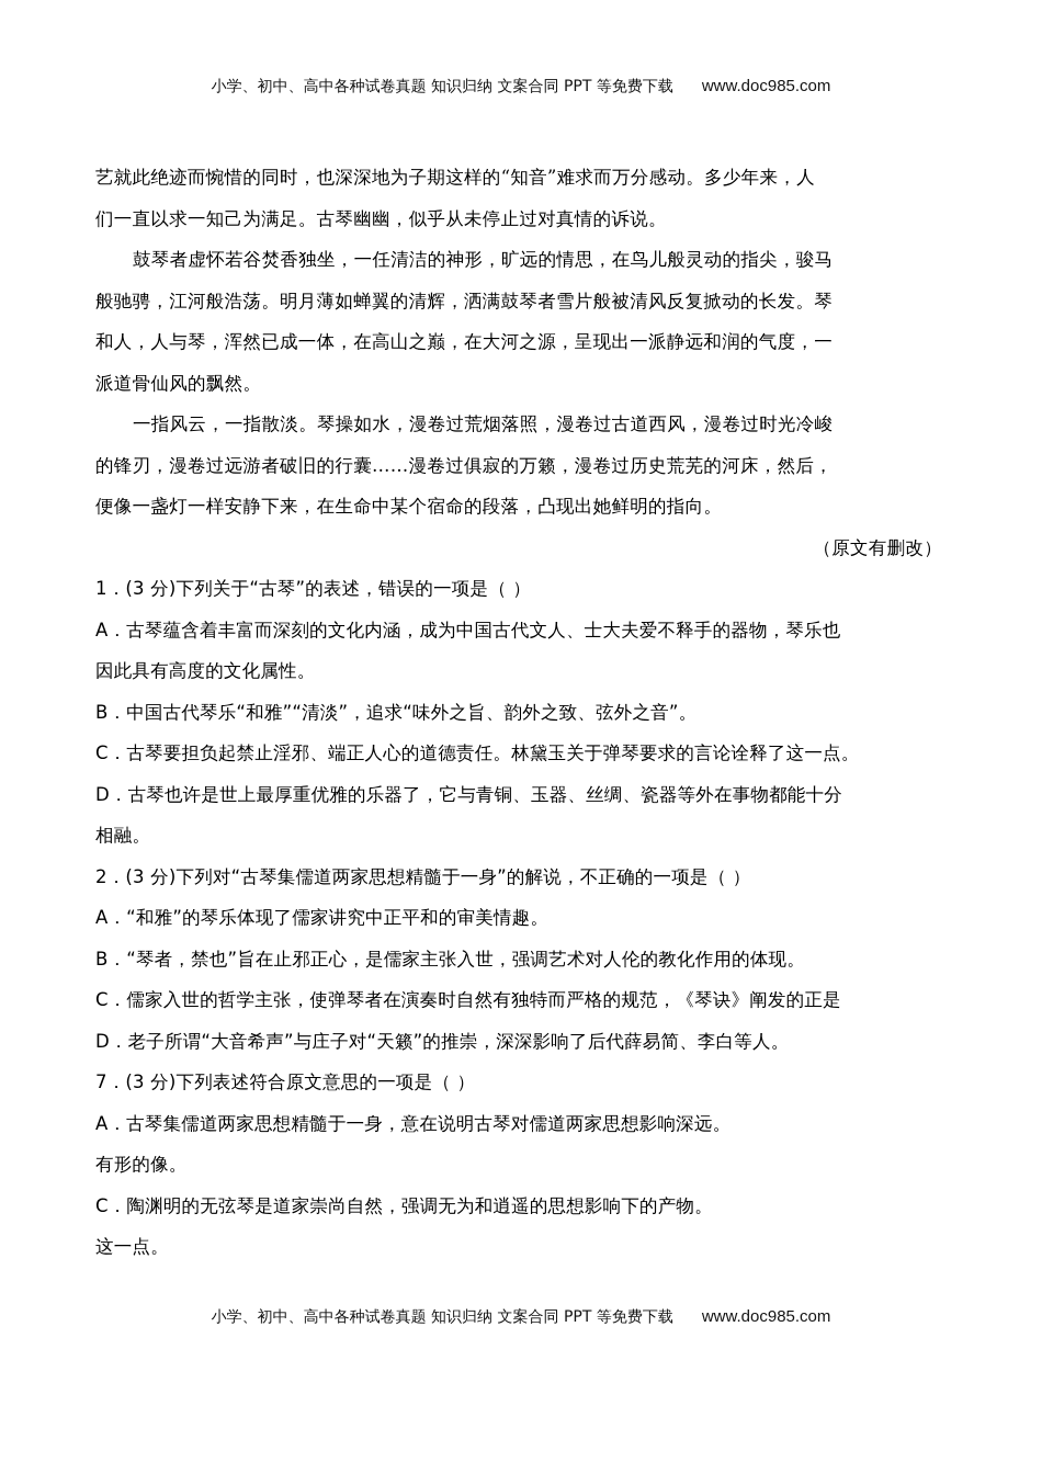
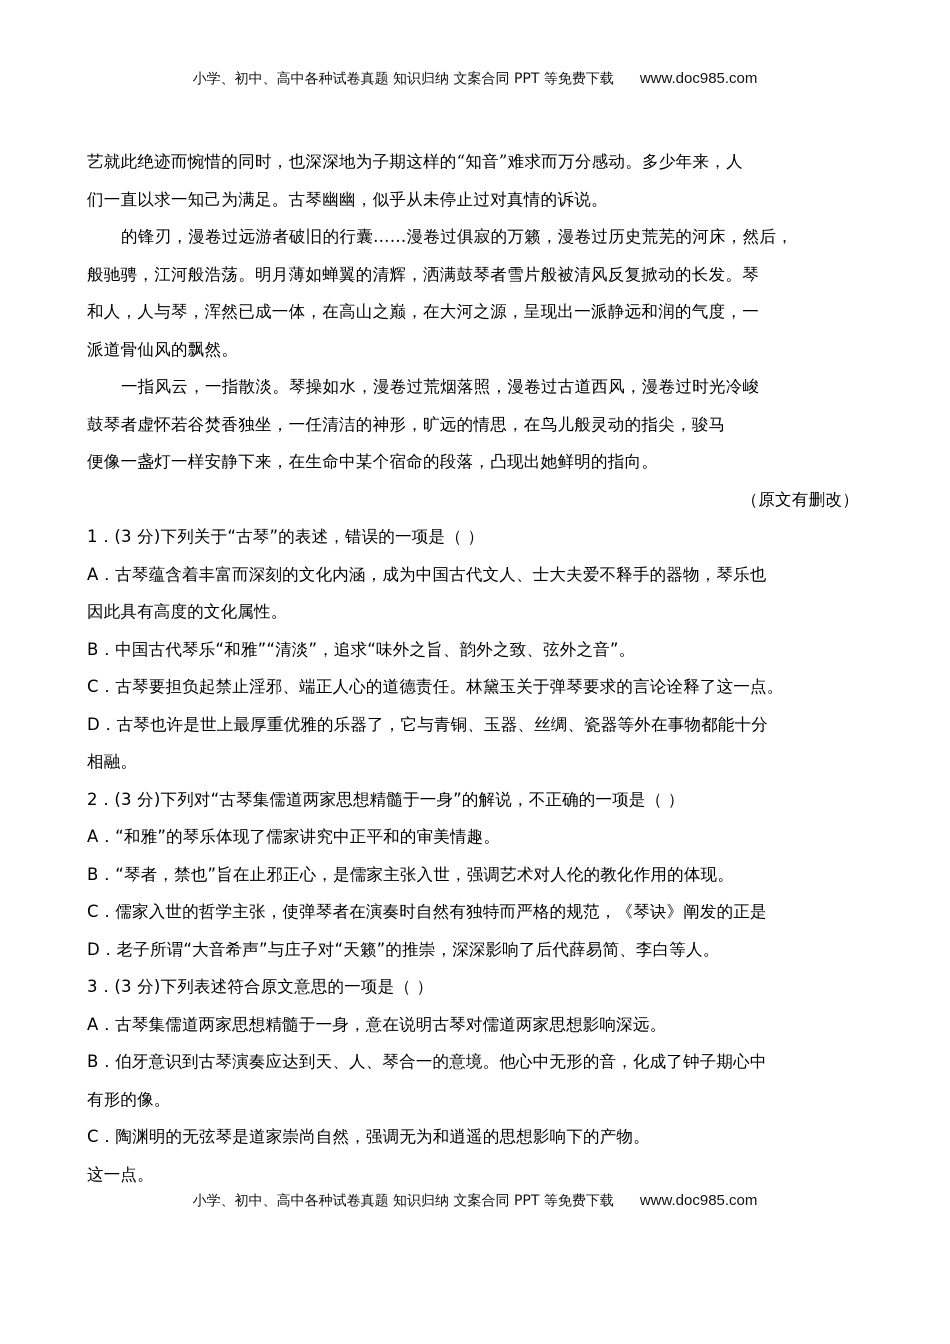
  小学、初中、高中各种试卷真题 知识归纳 文案合同 PPT 等免费下载 www.doc985.com
  艺就此绝迹而惋惜的同时，也深深地为子期这样的“知音”难求而万分感动。多少年来，人
  们一直以求一知己为满足。古琴幽幽，似乎从未停止过对真情的诉说。
- 鼓琴者虚怀若谷焚香独坐，一任清洁的神形，旷远的情思，在鸟儿般灵动的指尖，骏马
+ 的锋刃，漫卷过远游者破旧的行囊……漫卷过俱寂的万籁，漫卷过历史荒芜的河床，然后，
  般驰骋，江河般浩荡。明月薄如蝉翼的清辉，洒满鼓琴者雪片般被清风反复掀动的长发。琴
  和人，人与琴，浑然已成一体，在高山之巅，在大河之源，呈现出一派静远和润的气度，一
  派道骨仙风的飘然。
  一指风云，一指散淡。琴操如水，漫卷过荒烟落照，漫卷过古道西风，漫卷过时光冷峻
- 的锋刃，漫卷过远游者破旧的行囊……漫卷过俱寂的万籁，漫卷过历史荒芜的河床，然后，
+ 鼓琴者虚怀若谷焚香独坐，一任清洁的神形，旷远的情思，在鸟儿般灵动的指尖，骏马
  便像一盏灯一样安静下来，在生命中某个宿命的段落，凸现出她鲜明的指向。
  （原文有删改）
  1．(3 分)下列关于“古琴”的表述，错误的一项是（ ）
  A．古琴蕴含着丰富而深刻的文化内涵，成为中国古代文人、士大夫爱不释手的器物，琴乐也
  因此具有高度的文化属性。
  B．中国古代琴乐“和雅”“清淡”，追求“味外之旨、韵外之致、弦外之音”。
  C．古琴要担负起禁止淫邪、端正人心的道德责任。林黛玉关于弹琴要求的言论诠释了这一点。
  D．古琴也许是世上最厚重优雅的乐器了，它与青铜、玉器、丝绸、瓷器等外在事物都能十分
  相融。
  2．(3 分)下列对“古琴集儒道两家思想精髓于一身”的解说，不正确的一项是（ ）
  A．“和雅”的琴乐体现了儒家讲究中正平和的审美情趣。
  B．“琴者，禁也”旨在止邪正心，是儒家主张入世，强调艺术对人伦的教化作用的体现。
  C．儒家入世的哲学主张，使弹琴者在演奏时自然有独特而严格的规范，《琴诀》阐发的正是
  D．老子所谓“大音希声”与庄子对“天籁”的推崇，深深影响了后代薛易简、李白等人。
- 7．(3 分)下列表述符合原文意思的一项是（ ）
+ 3．(3 分)下列表述符合原文意思的一项是（ ）
  A．古琴集儒道两家思想精髓于一身，意在说明古琴对儒道两家思想影响深远。
+ B．伯牙意识到古琴演奏应达到天、人、琴合一的意境。他心中无形的音，化成了钟子期心中
  有形的像。
  C．陶渊明的无弦琴是道家崇尚自然，强调无为和逍遥的思想影响下的产物。
  这一点。
  小学、初中、高中各种试卷真题 知识归纳 文案合同 PPT 等免费下载 www.doc985.com
